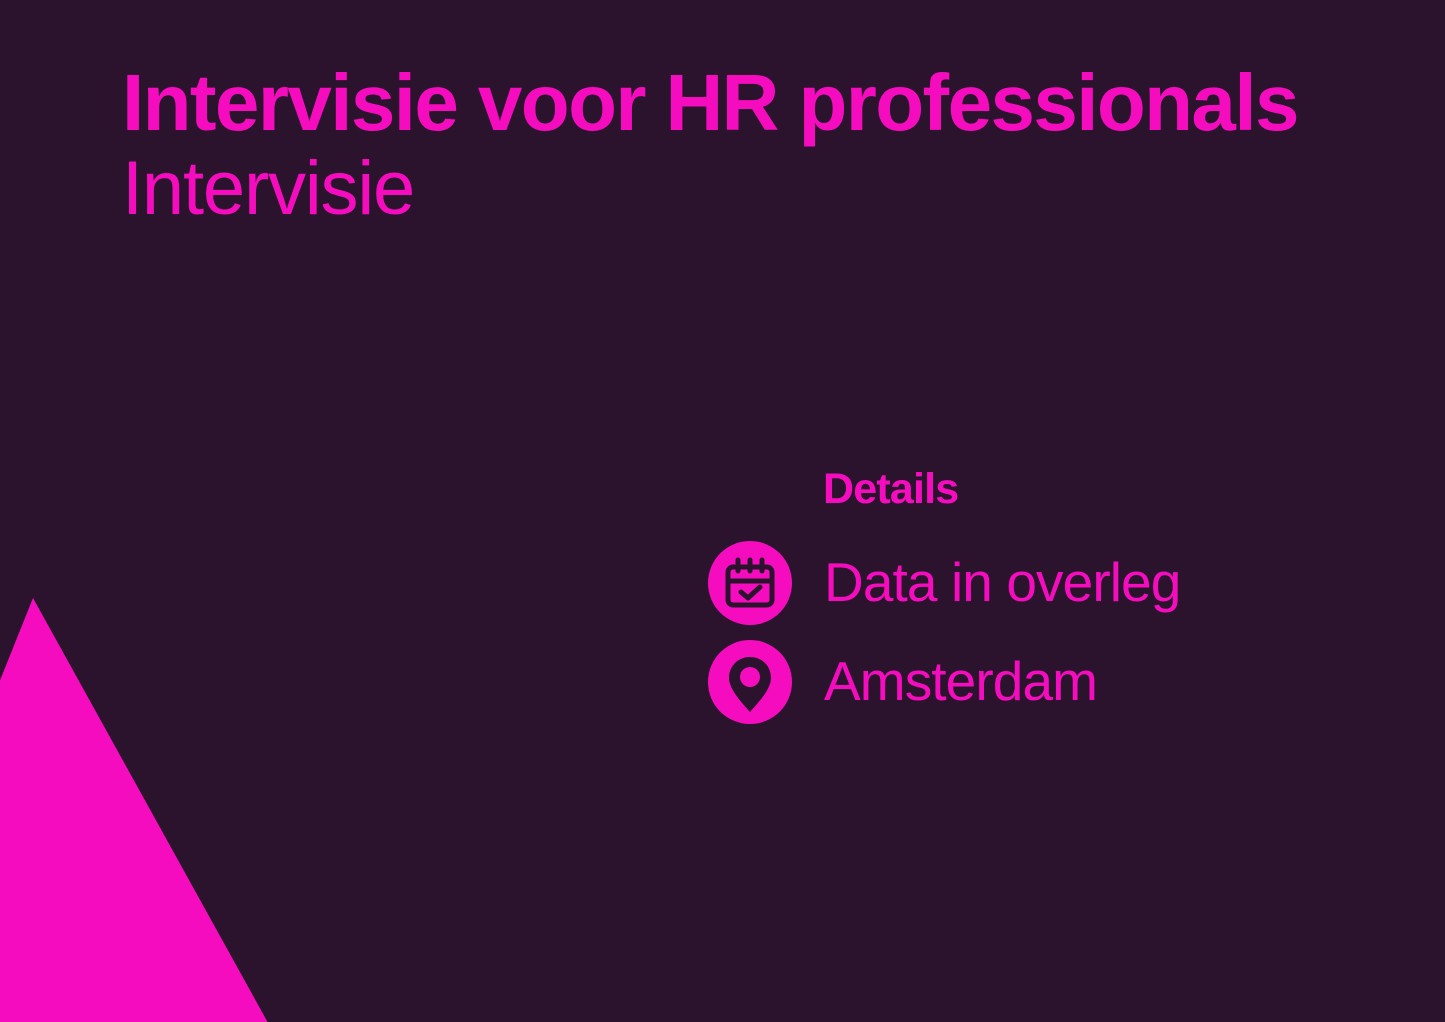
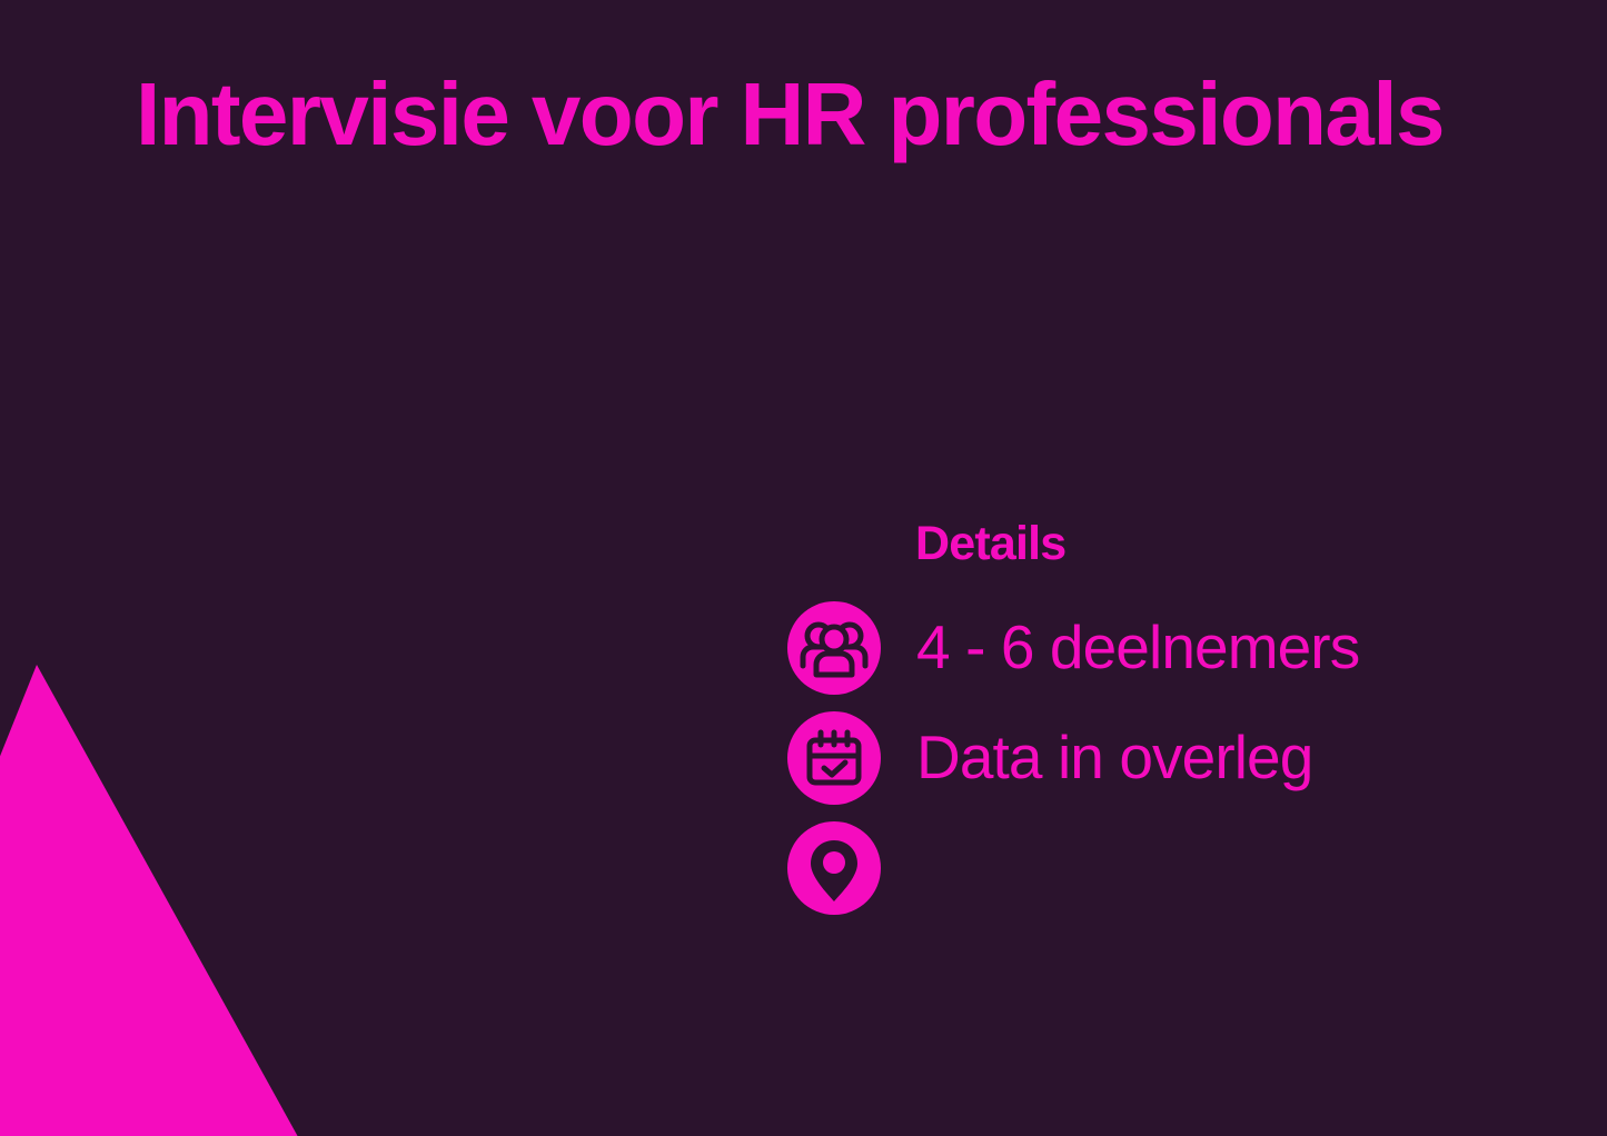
  Intervisie voor HR professionals
- Intervisie
  Details
+ 4 - 6 deelnemers
  Data in overleg
- Amsterdam
